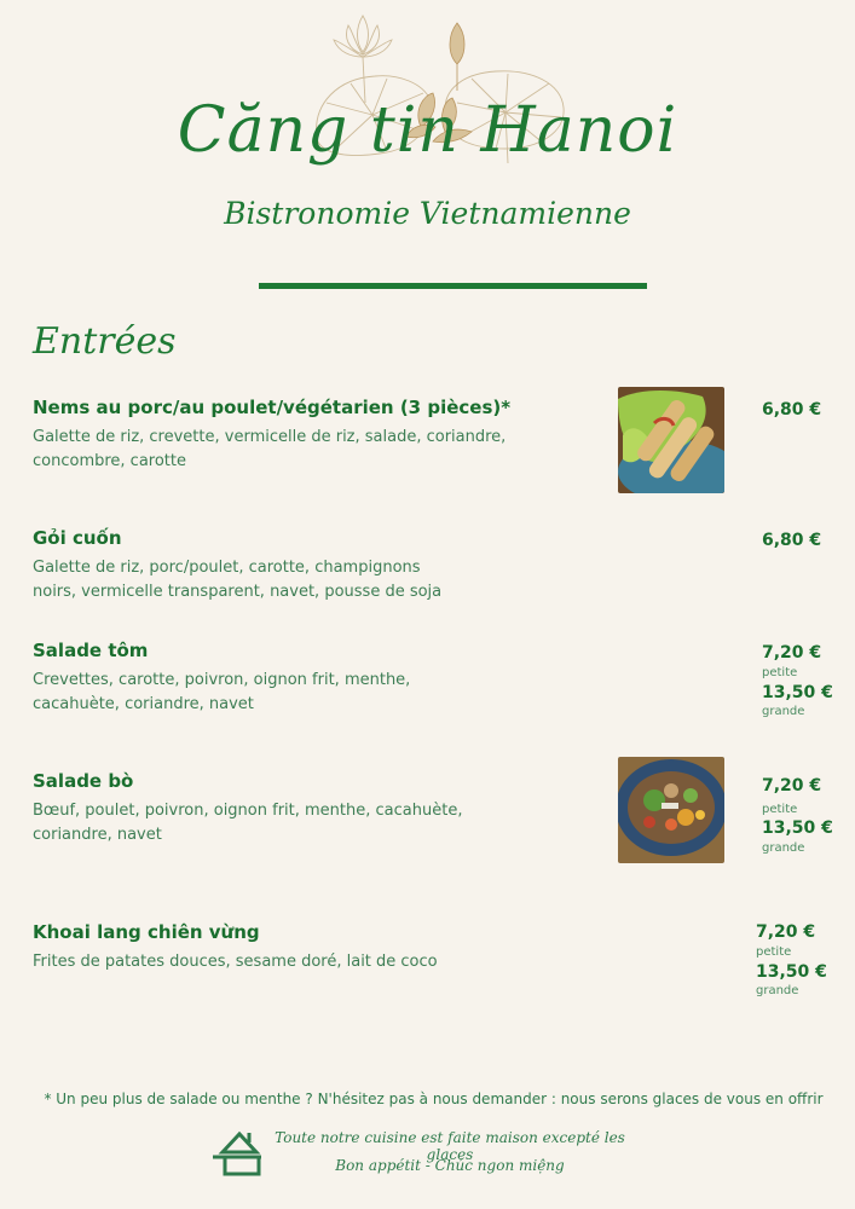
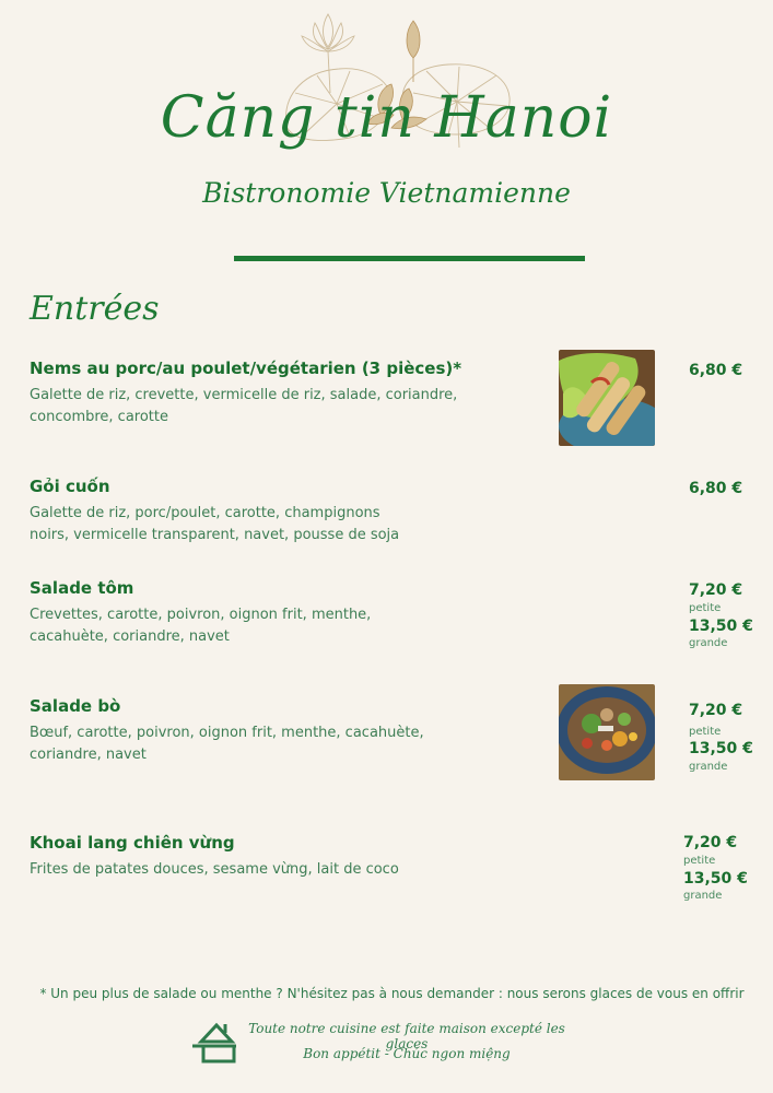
  Căng tin Hanoi
  Bistronomie Vietnamienne
  Entrées
  Nems au porc/au poulet/végétarien (3 pièces)*
  Galette de riz, crevette, vermicelle de riz, salade, coriandre, concombre, carotte
  6,80 €
  Gỏi cuốn
  Galette de riz, porc/poulet, carotte, champignons noirs, vermicelle transparent, navet, pousse de soja
  6,80 €
  Salade tôm
  Crevettes, carotte, poivron, oignon frit, menthe, cacahuète, coriandre, navet
  7,20 €
  petite
  13,50 €
  grande
  Salade bò
- Bœuf, poulet, poivron, oignon frit, menthe, cacahuète, coriandre, navet
+ Bœuf, carotte, poivron, oignon frit, menthe, cacahuète, coriandre, navet
  7,20 €
  petite
  13,50 €
  grande
  Khoai lang chiên vừng
- Frites de patates douces, sesame doré, lait de coco
+ Frites de patates douces, sesame vừng, lait de coco
  7,20 €
  petite
  13,50 €
  grande
  * Un peu plus de salade ou menthe ? N'hésitez pas à nous demander : nous serons glaces de vous en offrir
  Toute notre cuisine est faite maison excepté les glaces
  Bon appétit - Chúc ngon miệng
